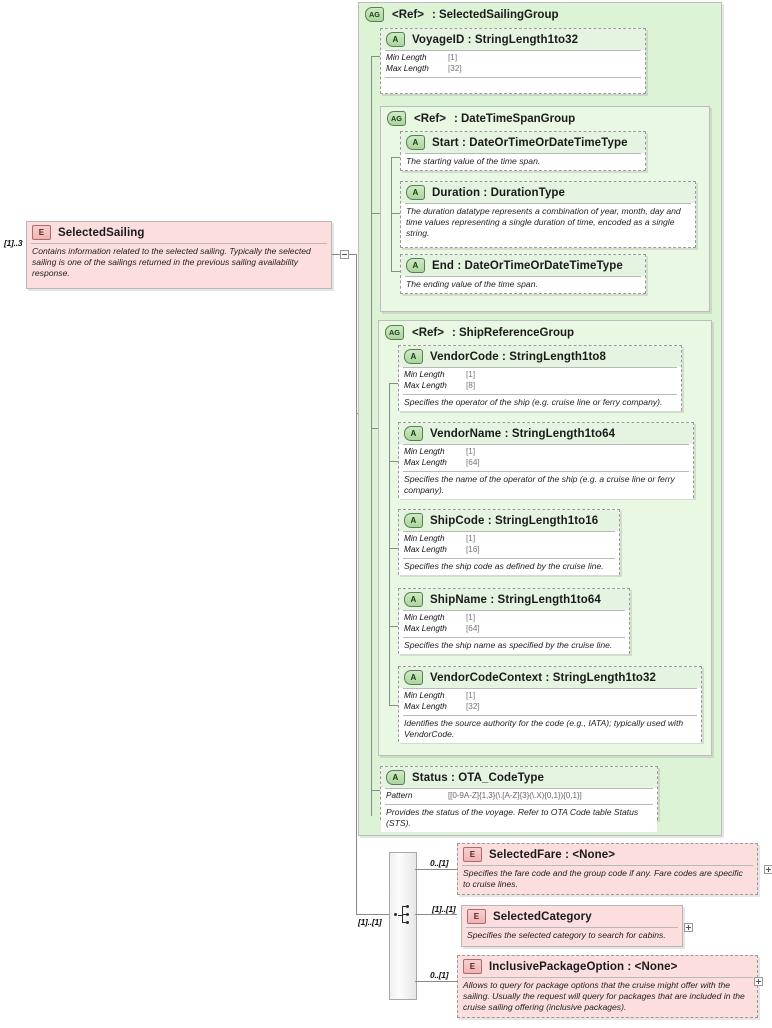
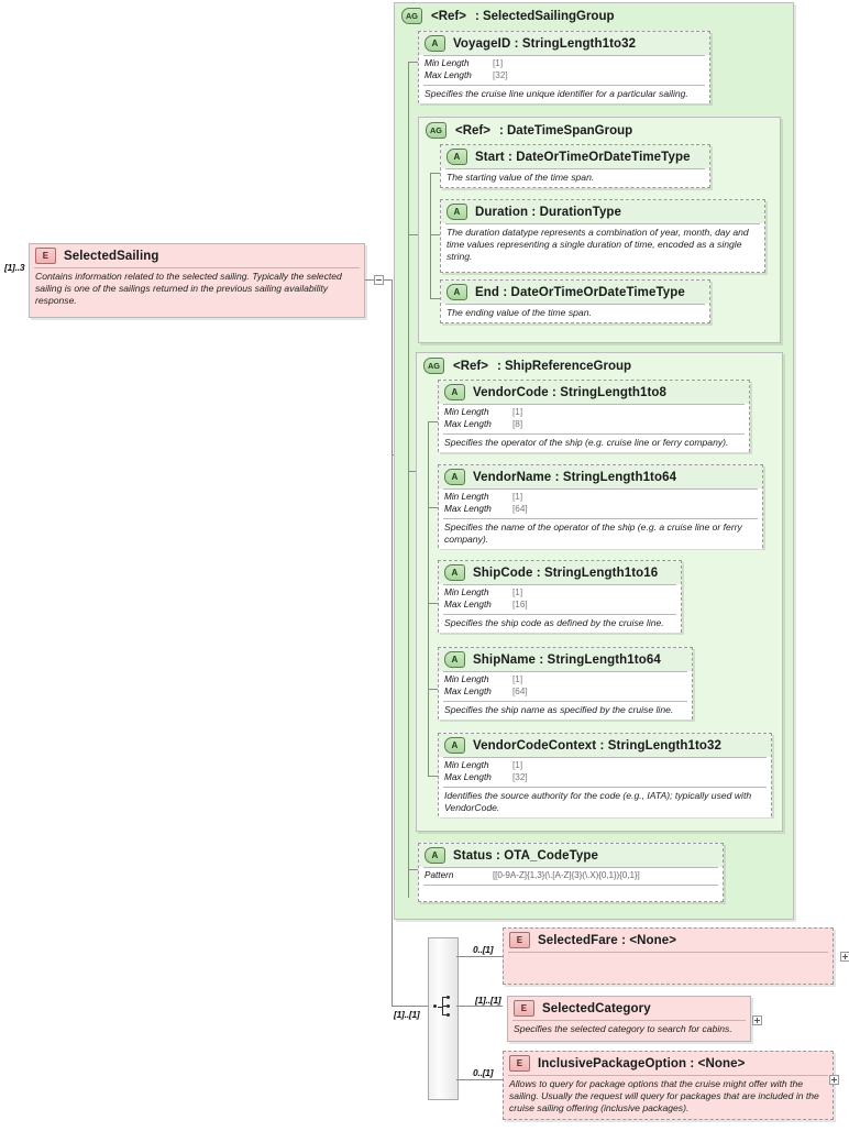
  [1]..3
  E
  SelectedSailing
  Contains information related to the selected sailing. Typically the selected sailing is one of the sailings returned in the previous sailing availability response.
  AG
  <Ref>
  : SelectedSailingGroup
  A
  VoyageID : StringLength1to32
  Min Length
  [1]
  Max Length
  [32]
+ Specifies the cruise line unique identifier for a particular sailing.
  AG
  <Ref>
  : DateTimeSpanGroup
  A
  Start : DateOrTimeOrDateTimeType
  The starting value of the time span.
  A
  Duration : DurationType
  The duration datatype represents a combination of year, month, day and time values representing a single duration of time, encoded as a single string.
  A
  End : DateOrTimeOrDateTimeType
  The ending value of the time span.
  AG
  <Ref>
  : ShipReferenceGroup
  A
  VendorCode : StringLength1to8
  Min Length
  [1]
  Max Length
  [8]
  Specifies the operator of the ship (e.g. cruise line or ferry company).
  A
  VendorName : StringLength1to64
  Min Length
  [1]
  Max Length
  [64]
  Specifies the name of the operator of the ship (e.g. a cruise line or ferry company).
  A
  ShipCode : StringLength1to16
  Min Length
  [1]
  Max Length
  [16]
  Specifies the ship code as defined by the cruise line.
  A
  ShipName : StringLength1to64
  Min Length
  [1]
  Max Length
  [64]
  Specifies the ship name as specified by the cruise line.
  A
  VendorCodeContext : StringLength1to32
  Min Length
  [1]
  Max Length
  [32]
  Identifies the source authority for the code (e.g., IATA); typically used with VendorCode.
  A
  Status : OTA_CodeType
  Pattern
  [[0-9A-Z]{1,3}(\.[A-Z]{3}(\.X){0,1}){0,1}]
- Provides the status of the voyage. Refer to OTA Code table Status (STS).
  [1]..[1]
  0..[1]
  [1]..[1]
  0..[1]
  E
  SelectedFare : <None>
- Specifies the fare code and the group code if any. Fare codes are specific to cruise lines.
  E
  SelectedCategory
  Specifies the selected category to search for cabins.
  E
  InclusivePackageOption : <None>
  Allows to query for package options that the cruise might offer with the sailing. Usually the request will query for packages that are included in the cruise sailing offering (inclusive packages).
